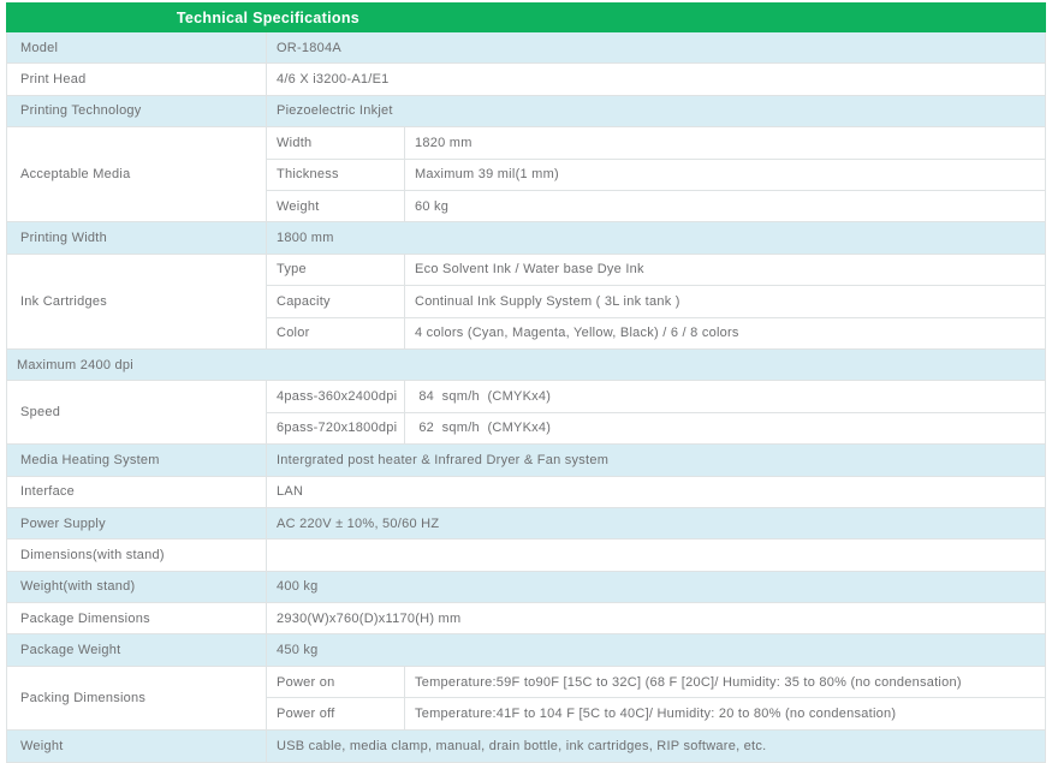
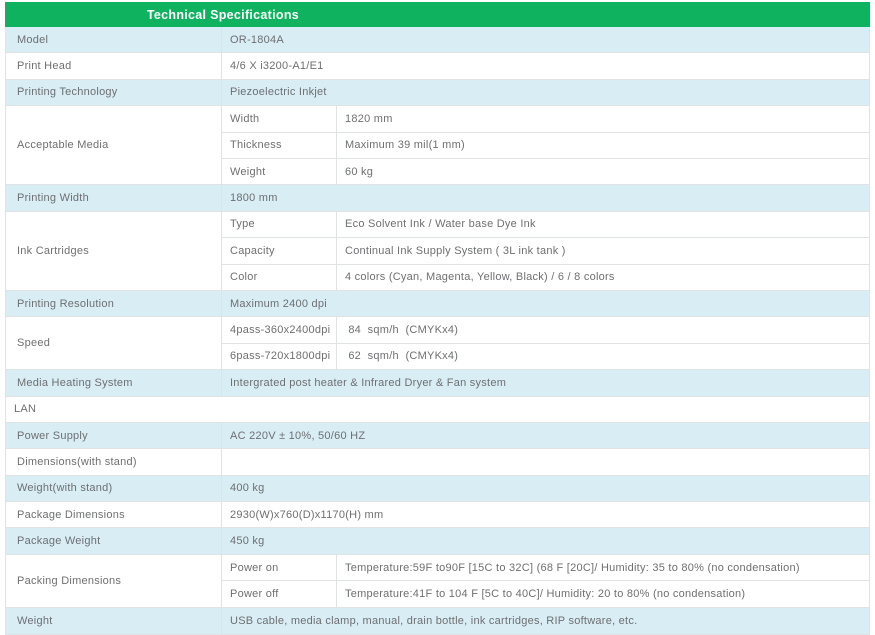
  Technical Specifications
  Model
  OR-1804A
  Print Head
  4/6 X i3200-A1/E1
  Printing Technology
  Piezoelectric Inkjet
  Acceptable Media
  Width
  1820 mm
  Thickness
  Maximum 39 mil(1 mm)
  Weight
  60 kg
  Printing Width
  1800 mm
  Ink Cartridges
  Type
  Eco Solvent Ink / Water base Dye Ink
  Capacity
  Continual Ink Supply System ( 3L ink tank )
  Color
  4 colors (Cyan, Magenta, Yellow, Black) / 6 / 8 colors
+ Printing Resolution
  Maximum 2400 dpi
  Speed
  4pass-360x2400dpi
  84 sqm/h (CMYKx4)
  6pass-720x1800dpi
  62 sqm/h (CMYKx4)
  Media Heating System
  Intergrated post heater & Infrared Dryer & Fan system
- Interface
  LAN
  Power Supply
  AC 220V ± 10%, 50/60 HZ
  Dimensions(with stand)
  Weight(with stand)
  400 kg
  Package Dimensions
  2930(W)x760(D)x1170(H) mm
  Package Weight
  450 kg
  Packing Dimensions
  Power on
  Temperature:59F to90F [15C to 32C] (68 F [20C]/ Humidity: 35 to 80% (no condensation)
  Power off
  Temperature:41F to 104 F [5C to 40C]/ Humidity: 20 to 80% (no condensation)
  Weight
  USB cable, media clamp, manual, drain bottle, ink cartridges, RIP software, etc.
